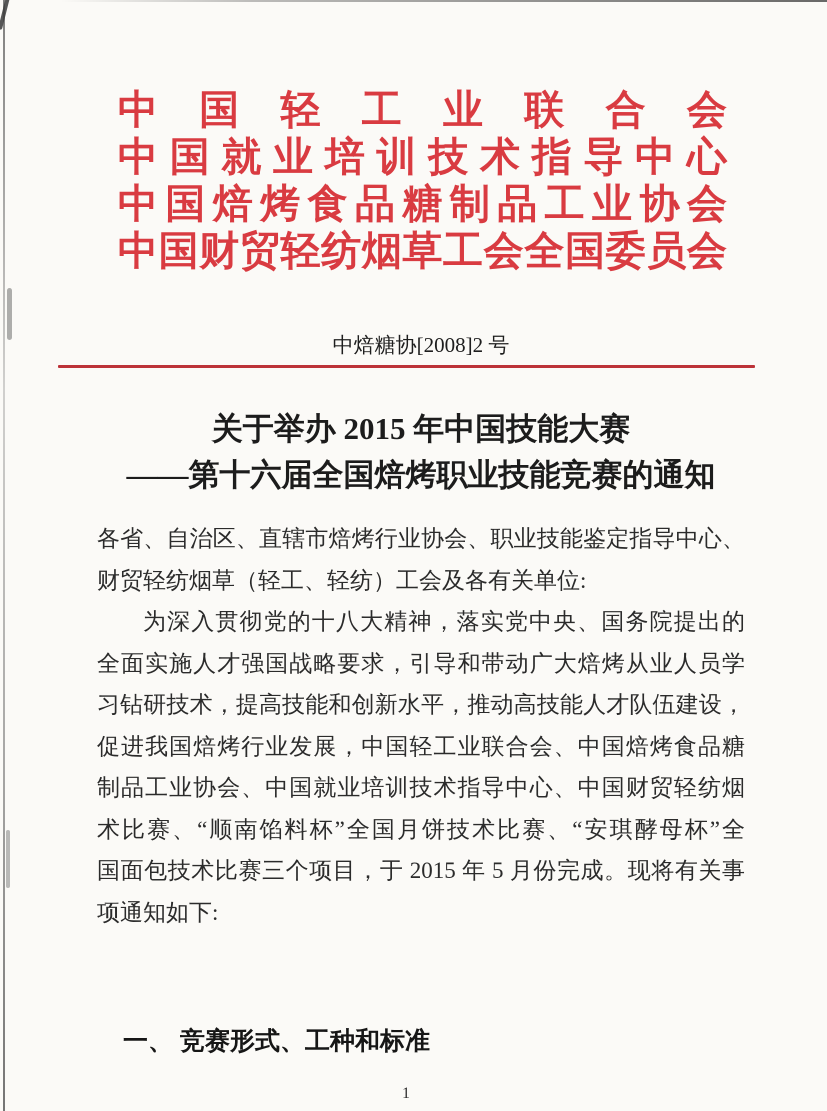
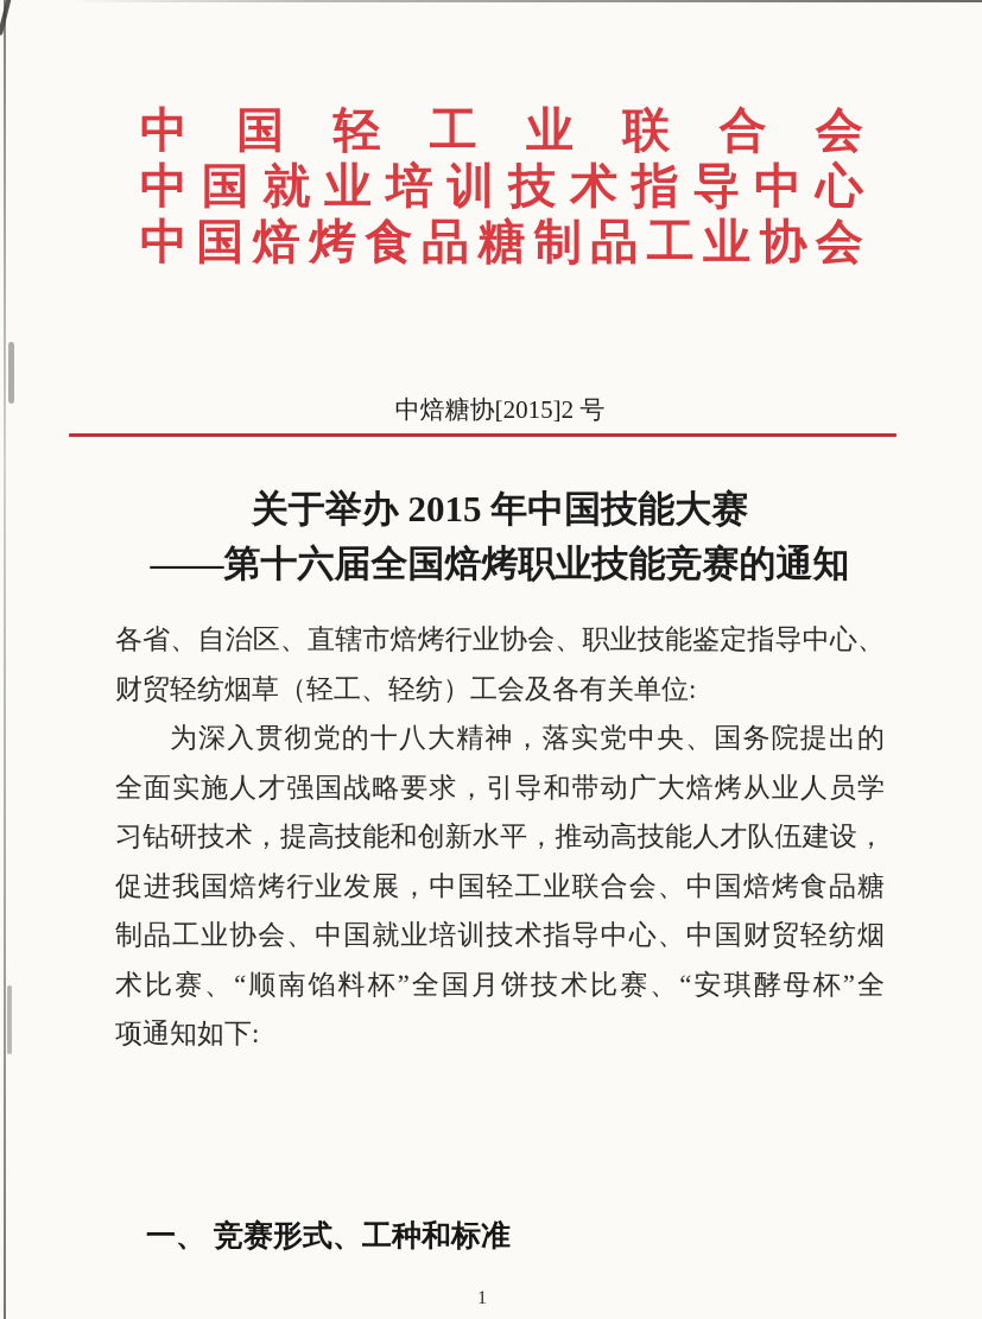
  中国轻工业联合会
  中国就业培训技术指导中心
  中国焙烤食品糖制品工业协会
- 中国财贸轻纺烟草工会全国委员会
- 中焙糖协[2008]2 号
+ 中焙糖协[2015]2 号
  关于举办 2015 年中国技能大赛
  ——第十六届全国焙烤职业技能竞赛的通知
  各省、自治区、直辖市焙烤行业协会、职业技能鉴定指导中心、
  财贸轻纺烟草（轻工、轻纺）工会及各有关单位:
  为深入贯彻党的十八大精神，落实党中央、国务院提出的
  全面实施人才强国战略要求，引导和带动广大焙烤从业人员学
  习钻研技术，提高技能和创新水平，推动高技能人才队伍建设，
  促进我国焙烤行业发展，中国轻工业联合会、中国焙烤食品糖
  制品工业协会、中国就业培训技术指导中心、中国财贸轻纺烟
  术比赛、“顺南馅料杯”全国月饼技术比赛、“安琪酵母杯”全
- 国面包技术比赛三个项目，于 2015 年 5 月份完成。现将有关事
  项通知如下:
  一、 竞赛形式、工种和标准
  1
